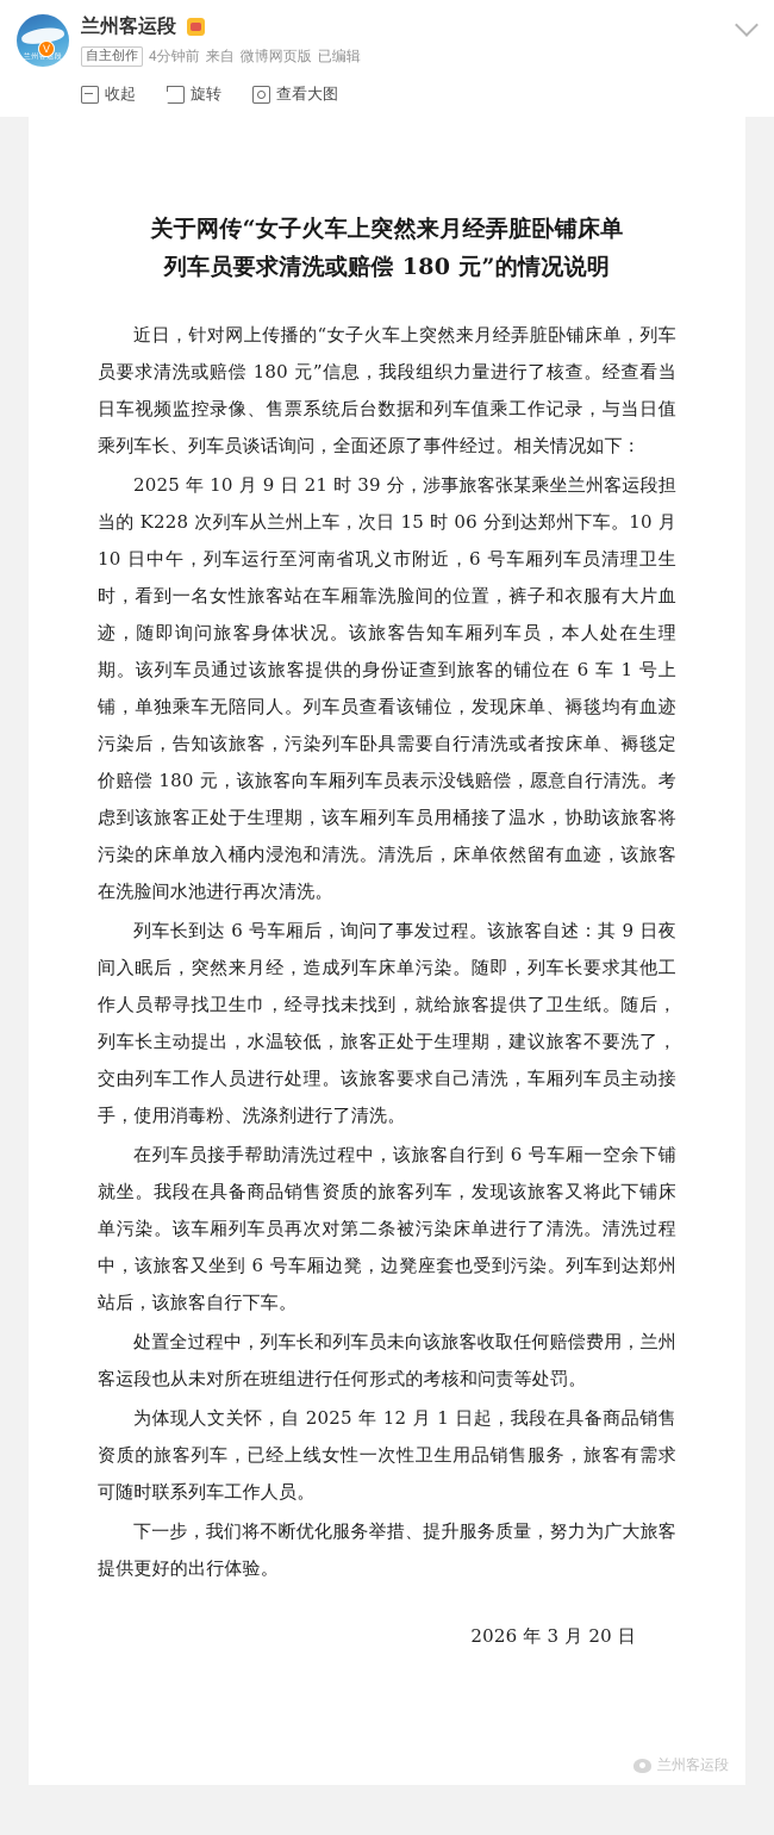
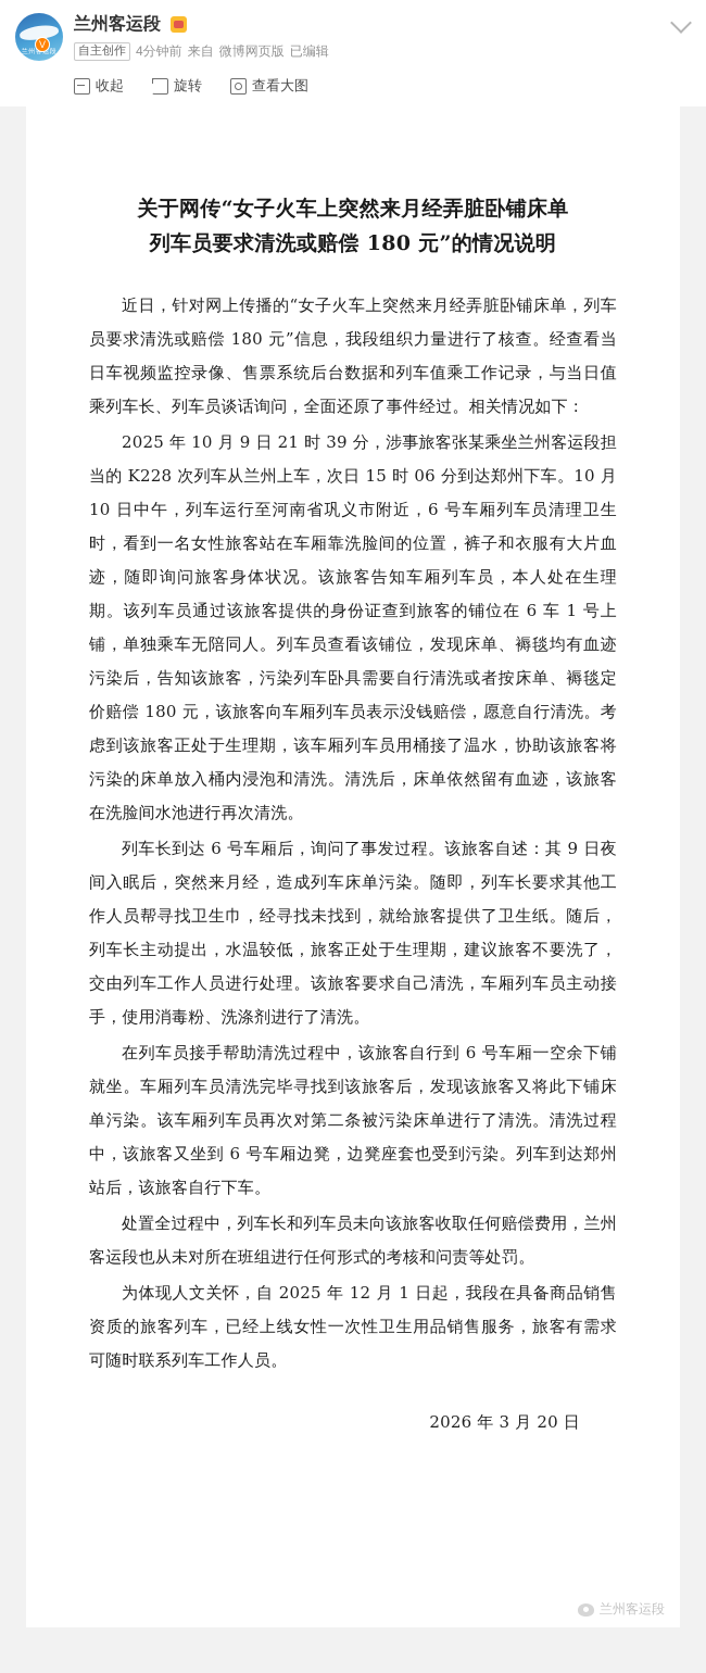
  V
  兰州客运段
  自主创作
  4分钟前
  来自
  微博网页版
  已编辑
  收起
  旋转
  查看大图
  关于网传“女子火车上突然来月经弄脏卧铺床单
  列车员要求清洗或赔偿 180 元”的情况说明
  近日，针对网上传播的“女子火车上突然来月经弄脏卧铺床单，列车员要求清洗或赔偿 180 元”信息，我段组织力量进行了核查。经查看当日车视频监控录像、售票系统后台数据和列车值乘工作记录，与当日值乘列车长、列车员谈话询问，全面还原了事件经过。相关情况如下：
  2025 年 10 月 9 日 21 时 39 分，涉事旅客张某乘坐兰州客运段担当的 K228 次列车从兰州上车，次日 15 时 06 分到达郑州下车。10 月 10 日中午，列车运行至河南省巩义市附近，6 号车厢列车员清理卫生时，看到一名女性旅客站在车厢靠洗脸间的位置，裤子和衣服有大片血迹，随即询问旅客身体状况。该旅客告知车厢列车员，本人处在生理期。该列车员通过该旅客提供的身份证查到旅客的铺位在 6 车 1 号上铺，单独乘车无陪同人。列车员查看该铺位，发现床单、褥毯均有血迹污染后，告知该旅客，污染列车卧具需要自行清洗或者按床单、褥毯定价赔偿 180 元，该旅客向车厢列车员表示没钱赔偿，愿意自行清洗。考虑到该旅客正处于生理期，该车厢列车员用桶接了温水，协助该旅客将污染的床单放入桶内浸泡和清洗。清洗后，床单依然留有血迹，该旅客在洗脸间水池进行再次清洗。
  列车长到达 6 号车厢后，询问了事发过程。该旅客自述：其 9 日夜间入眠后，突然来月经，造成列车床单污染。随即，列车长要求其他工作人员帮寻找卫生巾，经寻找未找到，就给旅客提供了卫生纸。随后，列车长主动提出，水温较低，旅客正处于生理期，建议旅客不要洗了，交由列车工作人员进行处理。该旅客要求自己清洗，车厢列车员主动接手，使用消毒粉、洗涤剂进行了清洗。
- 在列车员接手帮助清洗过程中，该旅客自行到 6 号车厢一空余下铺就坐。我段在具备商品销售资质的旅客列车，发现该旅客又将此下铺床单污染。该车厢列车员再次对第二条被污染床单进行了清洗。清洗过程中，该旅客又坐到 6 号车厢边凳，边凳座套也受到污染。列车到达郑州站后，该旅客自行下车。
+ 在列车员接手帮助清洗过程中，该旅客自行到 6 号车厢一空余下铺就坐。车厢列车员清洗完毕寻找到该旅客后，发现该旅客又将此下铺床单污染。该车厢列车员再次对第二条被污染床单进行了清洗。清洗过程中，该旅客又坐到 6 号车厢边凳，边凳座套也受到污染。列车到达郑州站后，该旅客自行下车。
  处置全过程中，列车长和列车员未向该旅客收取任何赔偿费用，兰州客运段也从未对所在班组进行任何形式的考核和问责等处罚。
  为体现人文关怀，自 2025 年 12 月 1 日起，我段在具备商品销售资质的旅客列车，已经上线女性一次性卫生用品销售服务，旅客有需求可随时联系列车工作人员。
- 下一步，我们将不断优化服务举措、提升服务质量，努力为广大旅客提供更好的出行体验。
  2026 年 3 月 20 日
  兰州客运段
